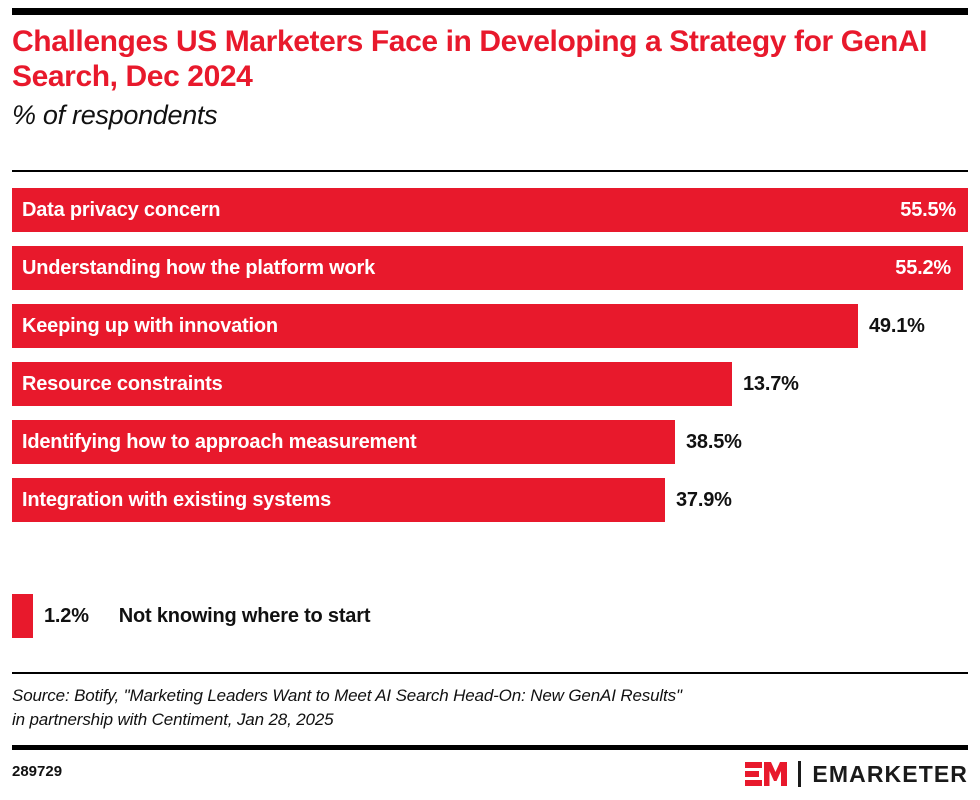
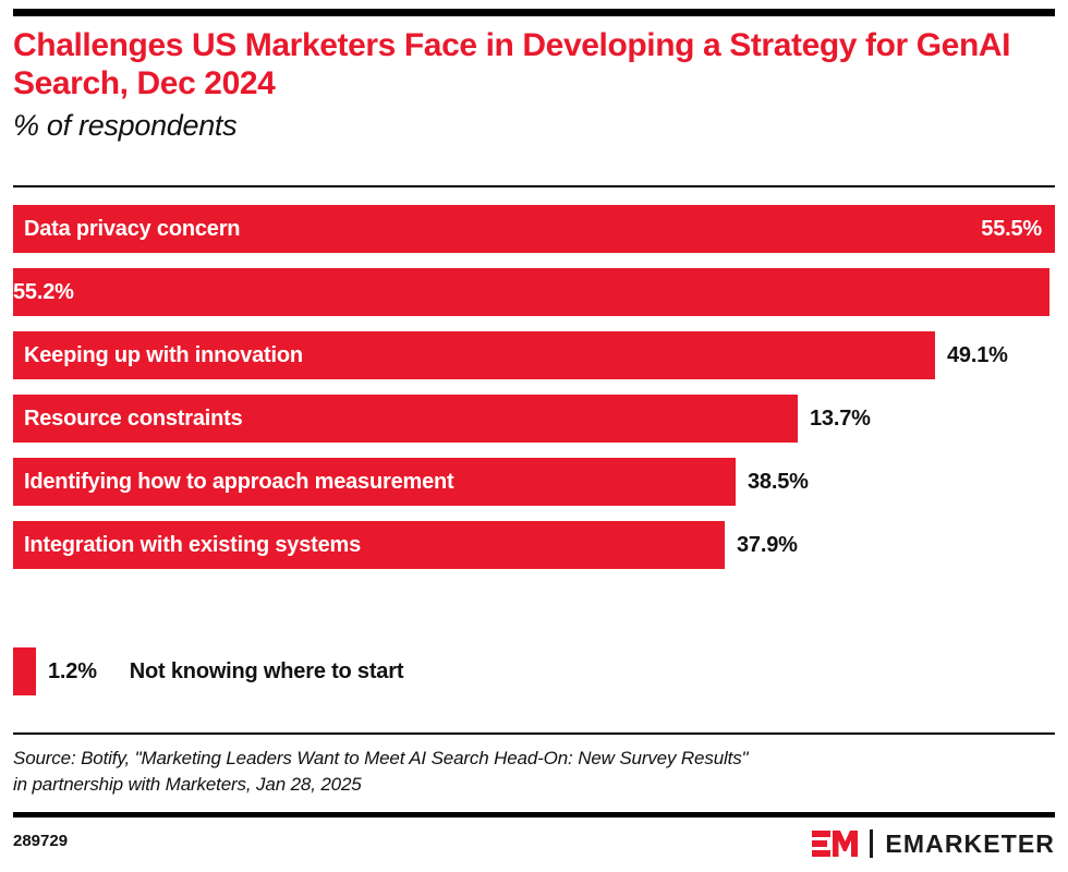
  Challenges US Marketers Face in Developing a Strategy for GenAI Search, Dec 2024
  % of respondents
  Data privacy concern
  55.5%
- Understanding how the platform work
  55.2%
  Keeping up with innovation
  49.1%
  Resource constraints
  13.7%
  Identifying how to approach measurement
  38.5%
  Integration with existing systems
  37.9%
  1.2%
  Not knowing where to start
- Source: Botify, "Marketing Leaders Want to Meet AI Search Head-On: New GenAI Results"
+ Source: Botify, "Marketing Leaders Want to Meet AI Search Head-On: New Survey Results"
- in partnership with Centiment, Jan 28, 2025
+ in partnership with Marketers, Jan 28, 2025
  289729
  EMARKETER
